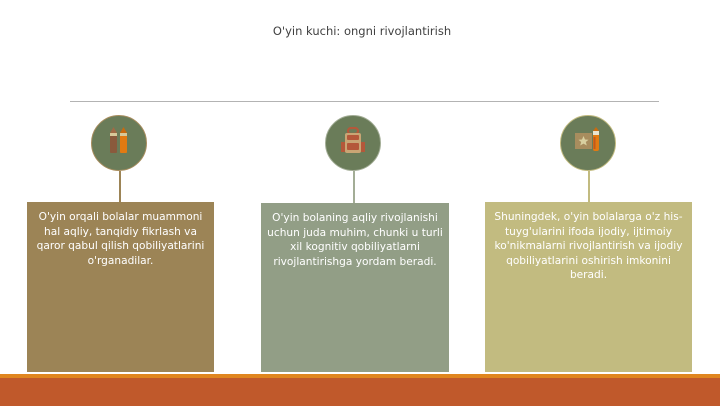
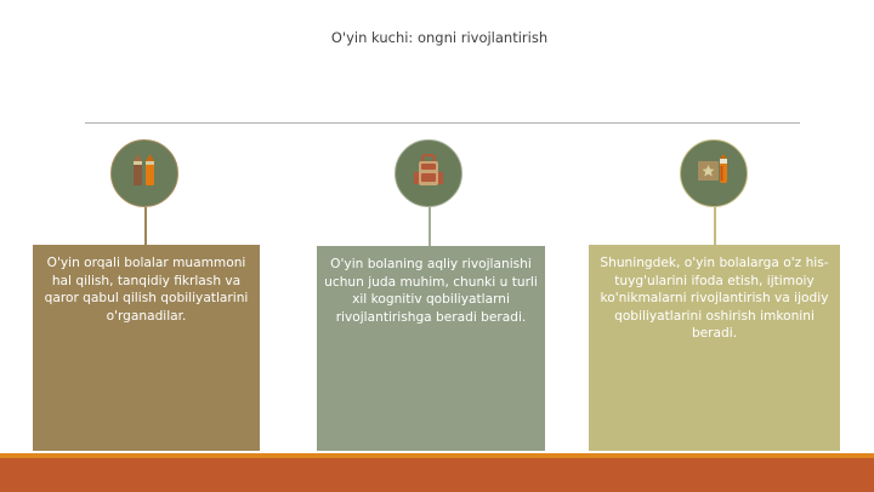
  O'yin kuchi: ongni rivojlantirish
- O'yin orqali bolalar muammoni hal aqliy, tanqidiy fikrlash va qaror qabul qilish qobiliyatlarini o'rganadilar.
+ O'yin orqali bolalar muammoni hal qilish, tanqidiy fikrlash va qaror qabul qilish qobiliyatlarini o'rganadilar.
- O'yin bolaning aqliy rivojlanishi uchun juda muhim, chunki u turli xil kognitiv qobiliyatlarni rivojlantirishga yordam beradi.
+ O'yin bolaning aqliy rivojlanishi uchun juda muhim, chunki u turli xil kognitiv qobiliyatlarni rivojlantirishga beradi beradi.
- Shuningdek, o'yin bolalarga o'z his-tuyg'ularini ifoda ijodiy, ijtimoiy ko'nikmalarni rivojlantirish va ijodiy qobiliyatlarini oshirish imkonini beradi.
+ Shuningdek, o'yin bolalarga o'z his-tuyg'ularini ifoda etish, ijtimoiy ko'nikmalarni rivojlantirish va ijodiy qobiliyatlarini oshirish imkonini beradi.
